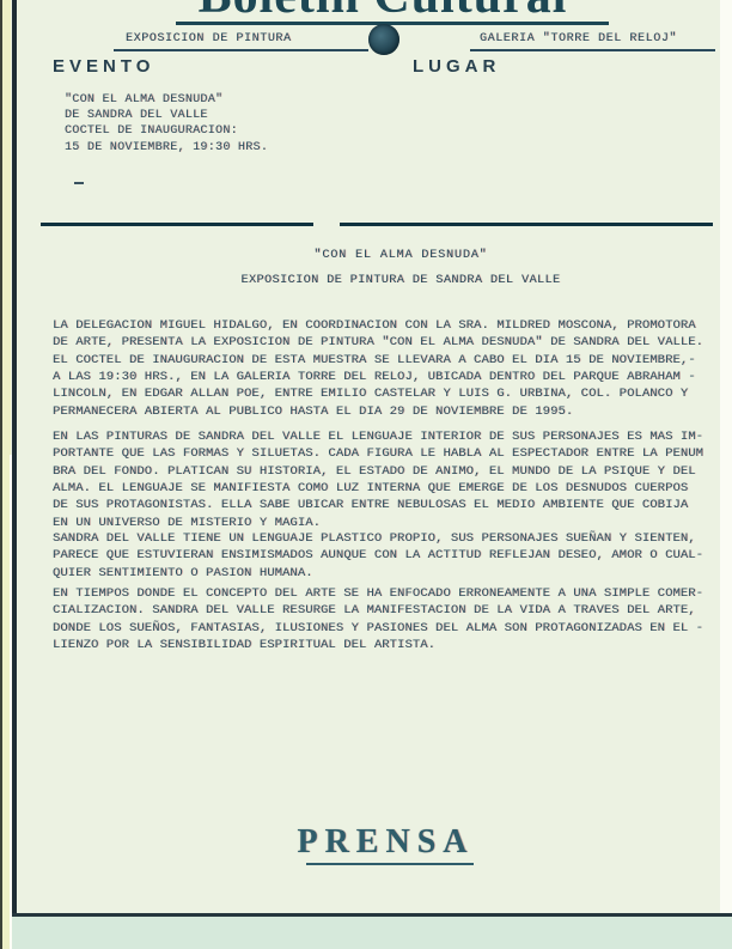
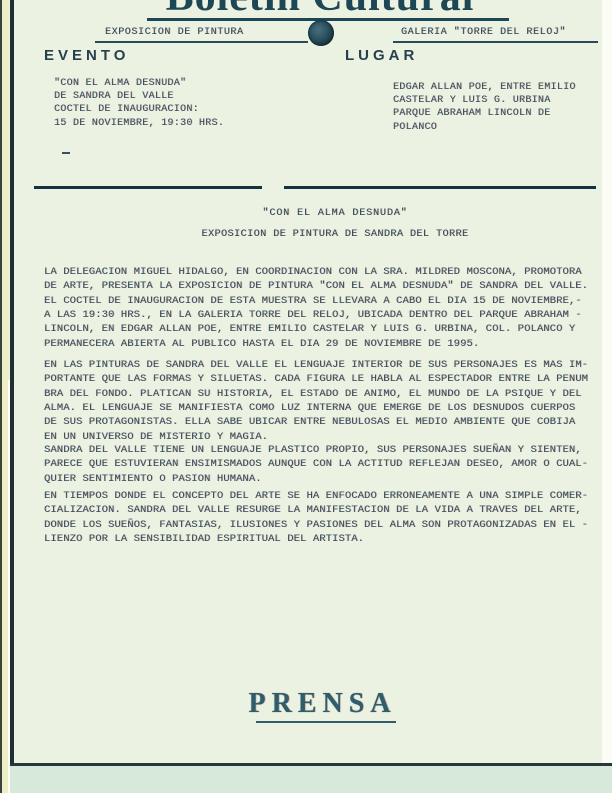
  EXPOSICION DE PINTURA
  GALERIA "TORRE DEL RELOJ"
  EVENTO
  LUGAR
  "CON EL ALMA DESNUDA"
  DE SANDRA DEL VALLE
  COCTEL DE INAUGURACION:
  15 DE NOVIEMBRE, 19:30 HRS.
+ EDGAR ALLAN POE, ENTRE EMILIO
+ CASTELAR Y LUIS G. URBINA
+ PARQUE ABRAHAM LINCOLN DE
+ POLANCO
  "CON EL ALMA DESNUDA"
- EXPOSICION DE PINTURA DE SANDRA DEL VALLE
+ EXPOSICION DE PINTURA DE SANDRA DEL TORRE
  LA DELEGACION MIGUEL HIDALGO, EN COORDINACION CON LA SRA. MILDRED MOSCONA, PROMOTORA
  DE ARTE, PRESENTA LA EXPOSICION DE PINTURA "CON EL ALMA DESNUDA" DE SANDRA DEL VALLE.
  EL COCTEL DE INAUGURACION DE ESTA MUESTRA SE LLEVARA A CABO EL DIA 15 DE NOVIEMBRE,-
  A LAS 19:30 HRS., EN LA GALERIA TORRE DEL RELOJ, UBICADA DENTRO DEL PARQUE ABRAHAM -
  LINCOLN, EN EDGAR ALLAN POE, ENTRE EMILIO CASTELAR Y LUIS G. URBINA, COL. POLANCO Y
  PERMANECERA ABIERTA AL PUBLICO HASTA EL DIA 29 DE NOVIEMBRE DE 1995.
  EN LAS PINTURAS DE SANDRA DEL VALLE EL LENGUAJE INTERIOR DE SUS PERSONAJES ES MAS IM-
  PORTANTE QUE LAS FORMAS Y SILUETAS. CADA FIGURA LE HABLA AL ESPECTADOR ENTRE LA PENUM
  BRA DEL FONDO. PLATICAN SU HISTORIA, EL ESTADO DE ANIMO, EL MUNDO DE LA PSIQUE Y DEL
  ALMA. EL LENGUAJE SE MANIFIESTA COMO LUZ INTERNA QUE EMERGE DE LOS DESNUDOS CUERPOS
  DE SUS PROTAGONISTAS. ELLA SABE UBICAR ENTRE NEBULOSAS EL MEDIO AMBIENTE QUE COBIJA
  EN UN UNIVERSO DE MISTERIO Y MAGIA.
  SANDRA DEL VALLE TIENE UN LENGUAJE PLASTICO PROPIO, SUS PERSONAJES SUEÑAN Y SIENTEN,
  PARECE QUE ESTUVIERAN ENSIMISMADOS AUNQUE CON LA ACTITUD REFLEJAN DESEO, AMOR O CUAL-
  QUIER SENTIMIENTO O PASION HUMANA.
  EN TIEMPOS DONDE EL CONCEPTO DEL ARTE SE HA ENFOCADO ERRONEAMENTE A UNA SIMPLE COMER-
  CIALIZACION. SANDRA DEL VALLE RESURGE LA MANIFESTACION DE LA VIDA A TRAVES DEL ARTE,
  DONDE LOS SUEÑOS, FANTASIAS, ILUSIONES Y PASIONES DEL ALMA SON PROTAGONIZADAS EN EL -
  LIENZO POR LA SENSIBILIDAD ESPIRITUAL DEL ARTISTA.
  PRENSA
